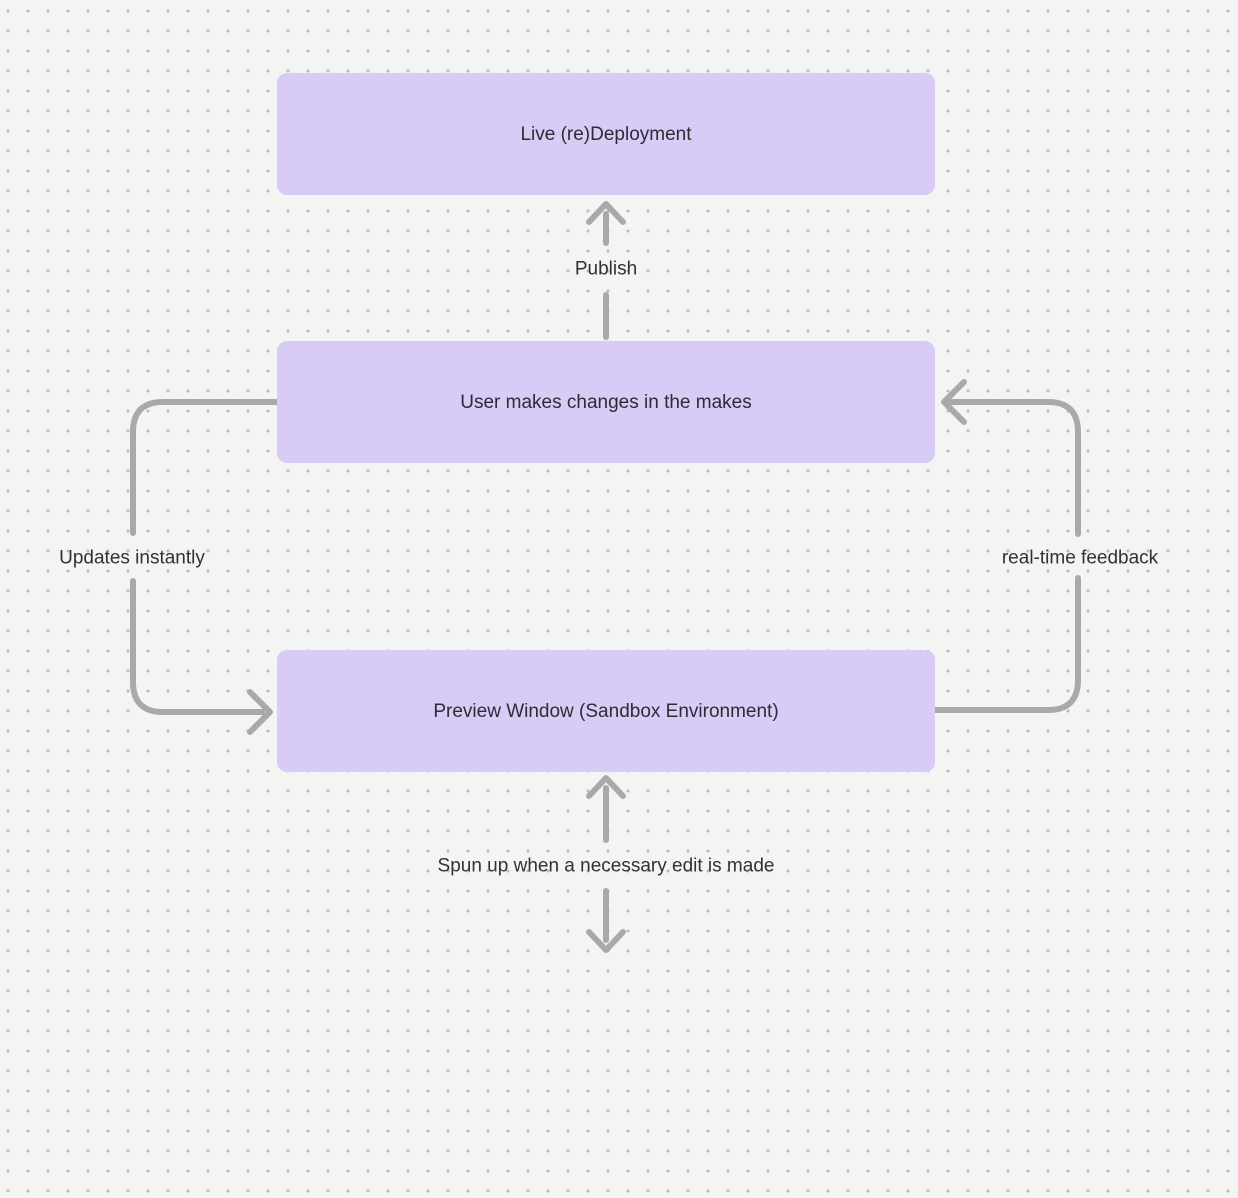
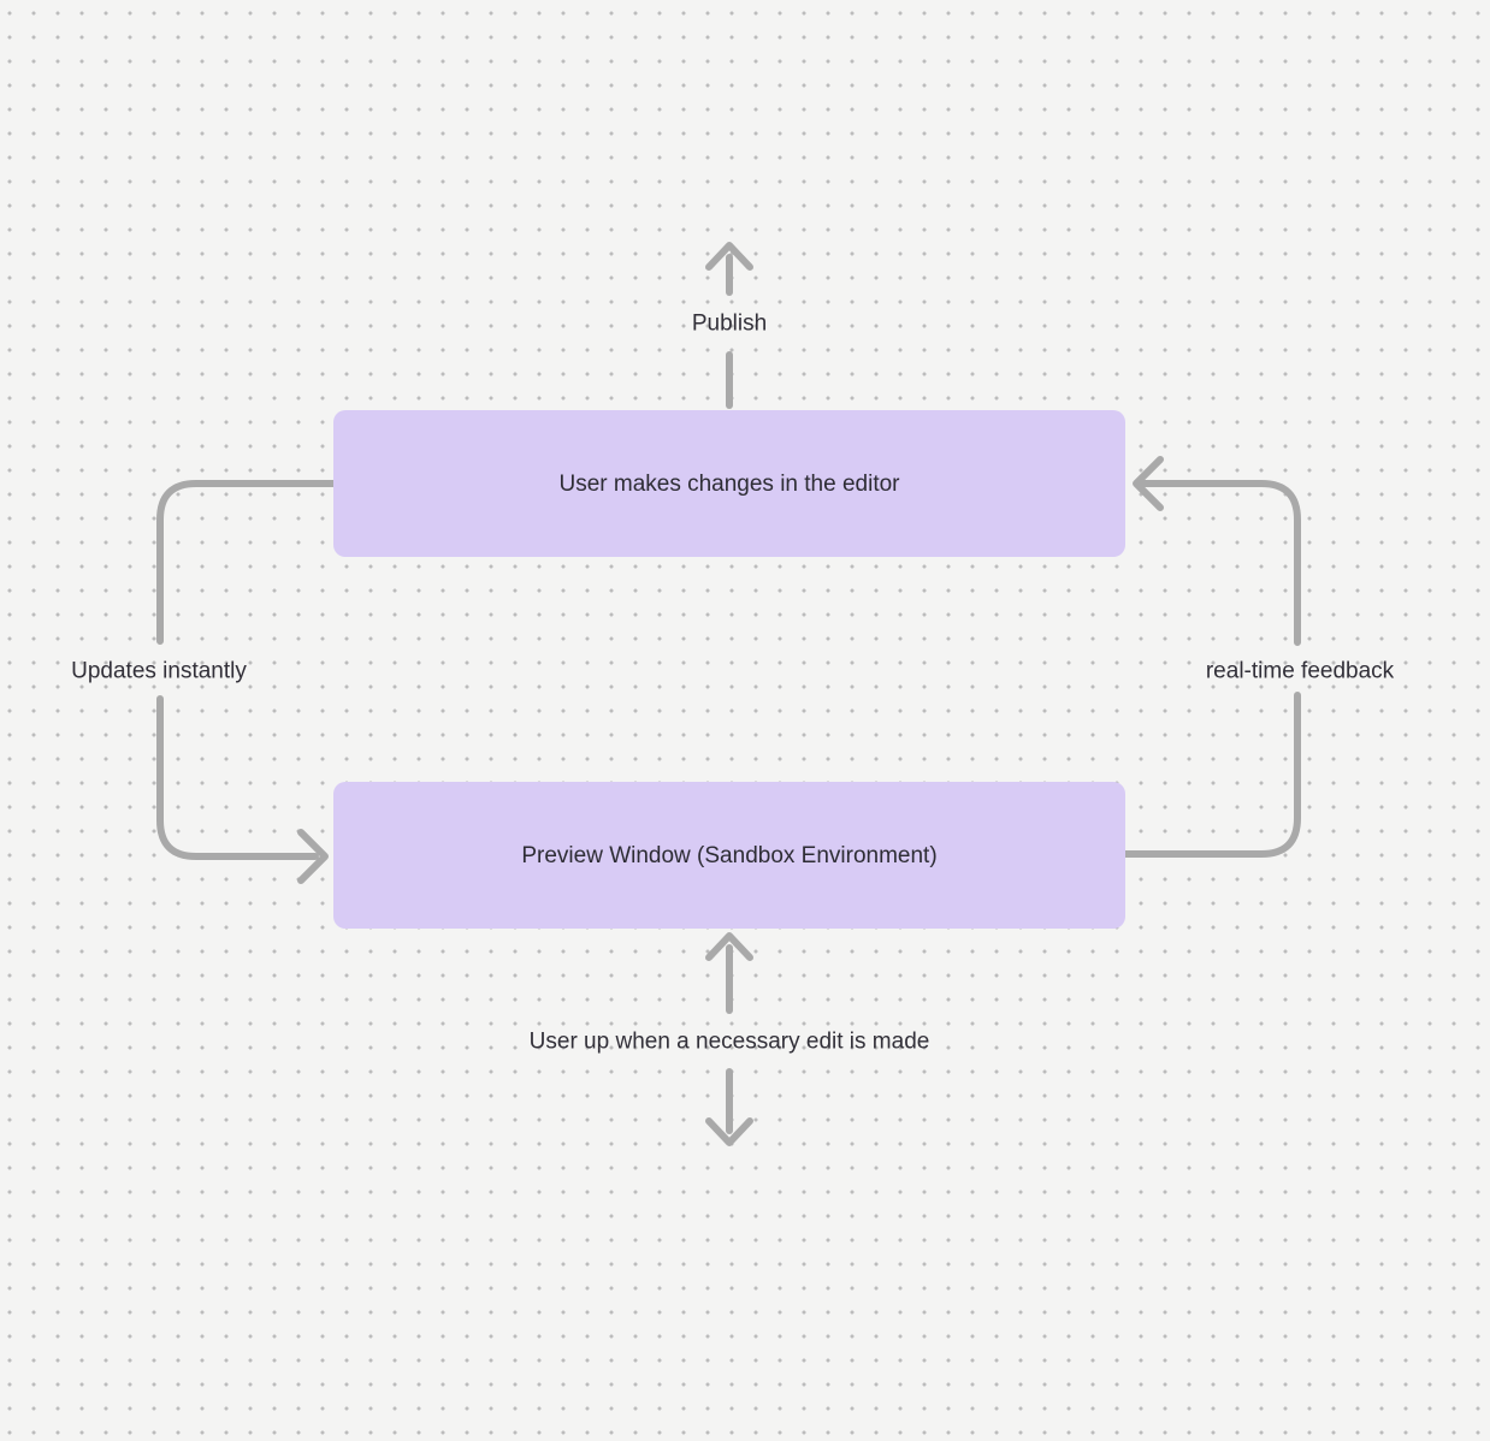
- Live (re)Deployment
- User makes changes in the makes
+ User makes changes in the editor
  Preview Window (Sandbox Environment)
  Publish
  Updates instantly
  real-time feedback
- Spun up when a necessary edit is made
+ User up when a necessary edit is made
